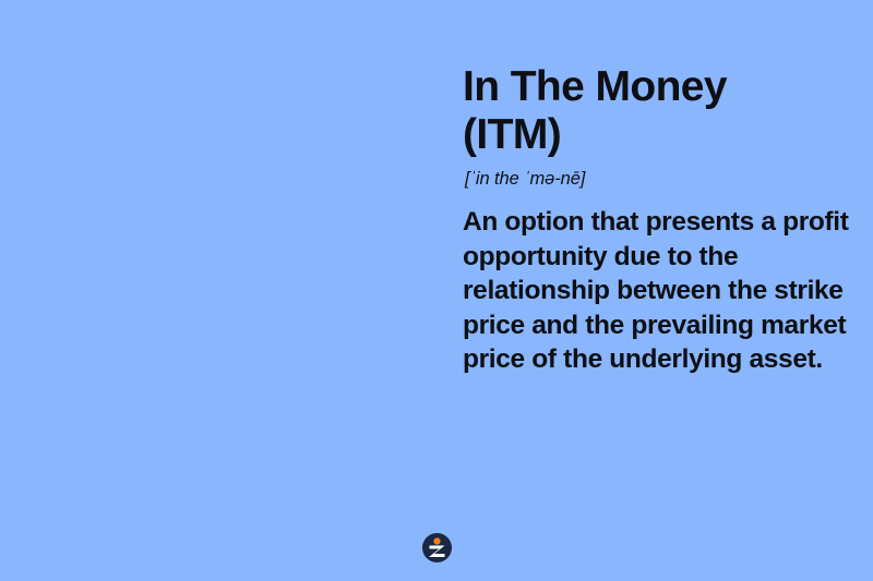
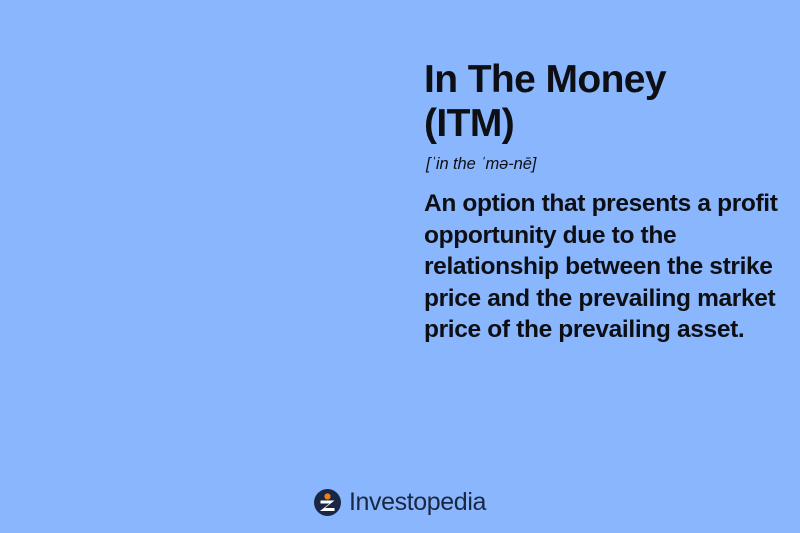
  In The Money
  (ITM)
  [ˈin the ˈmə-nē]
- An option that presents a profit opportunity due to the relationship between the strike price and the prevailing market price of the underlying asset.
+ An option that presents a profit opportunity due to the relationship between the strike price and the prevailing market price of the prevailing asset.
+ Investopedia
